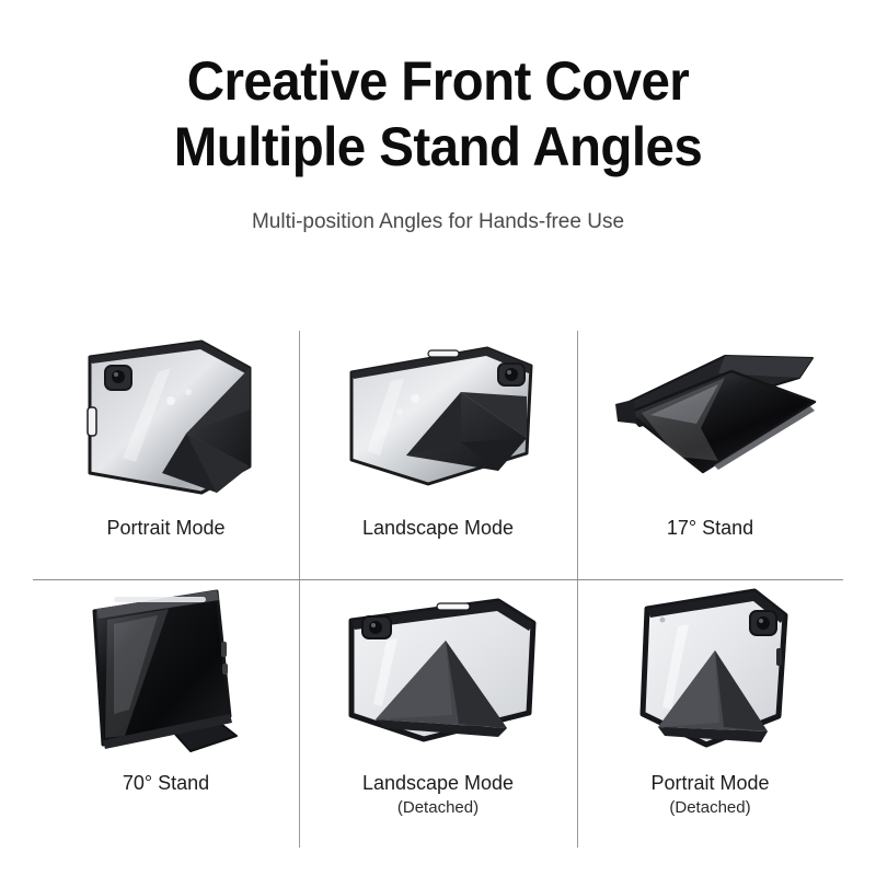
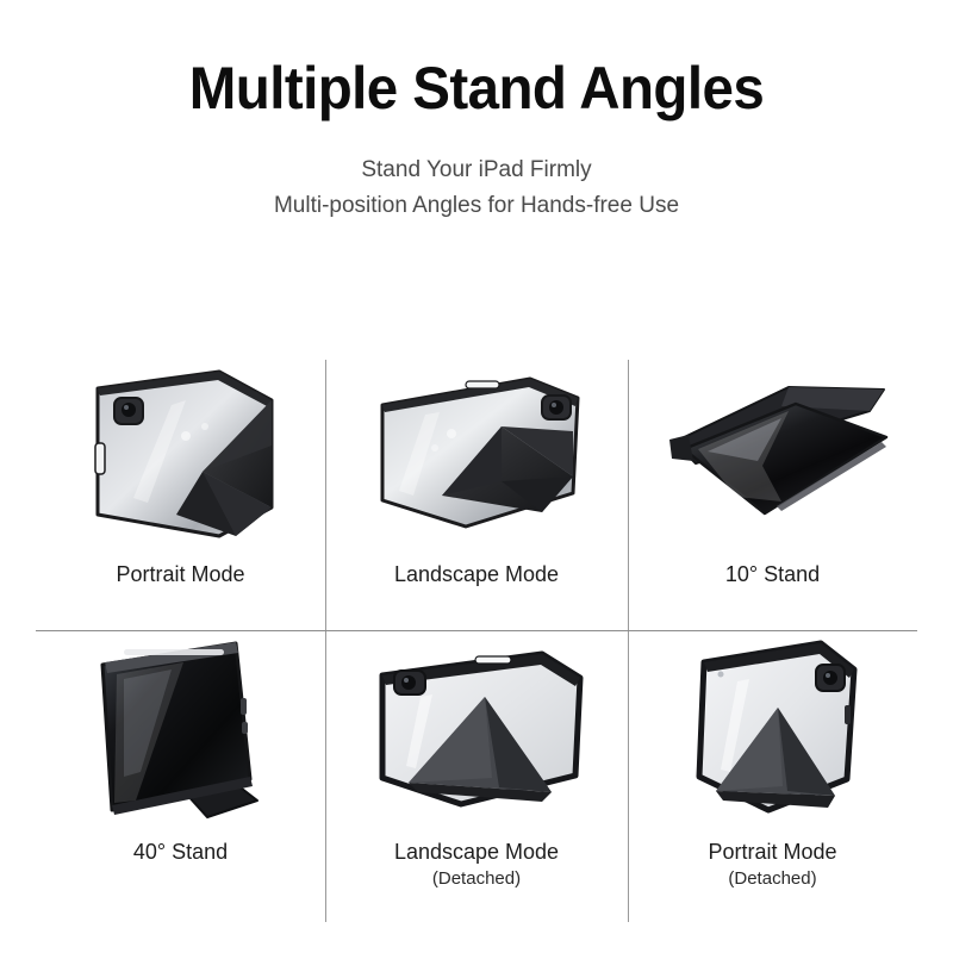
- Creative Front Cover
  Multiple Stand Angles
+ Stand Your iPad Firmly
  Multi-position Angles for Hands-free Use
  Portrait Mode
  Landscape Mode
- 17° Stand
+ 10° Stand
- 70° Stand
+ 40° Stand
  Landscape Mode
  (Detached)
  Portrait Mode
  (Detached)
